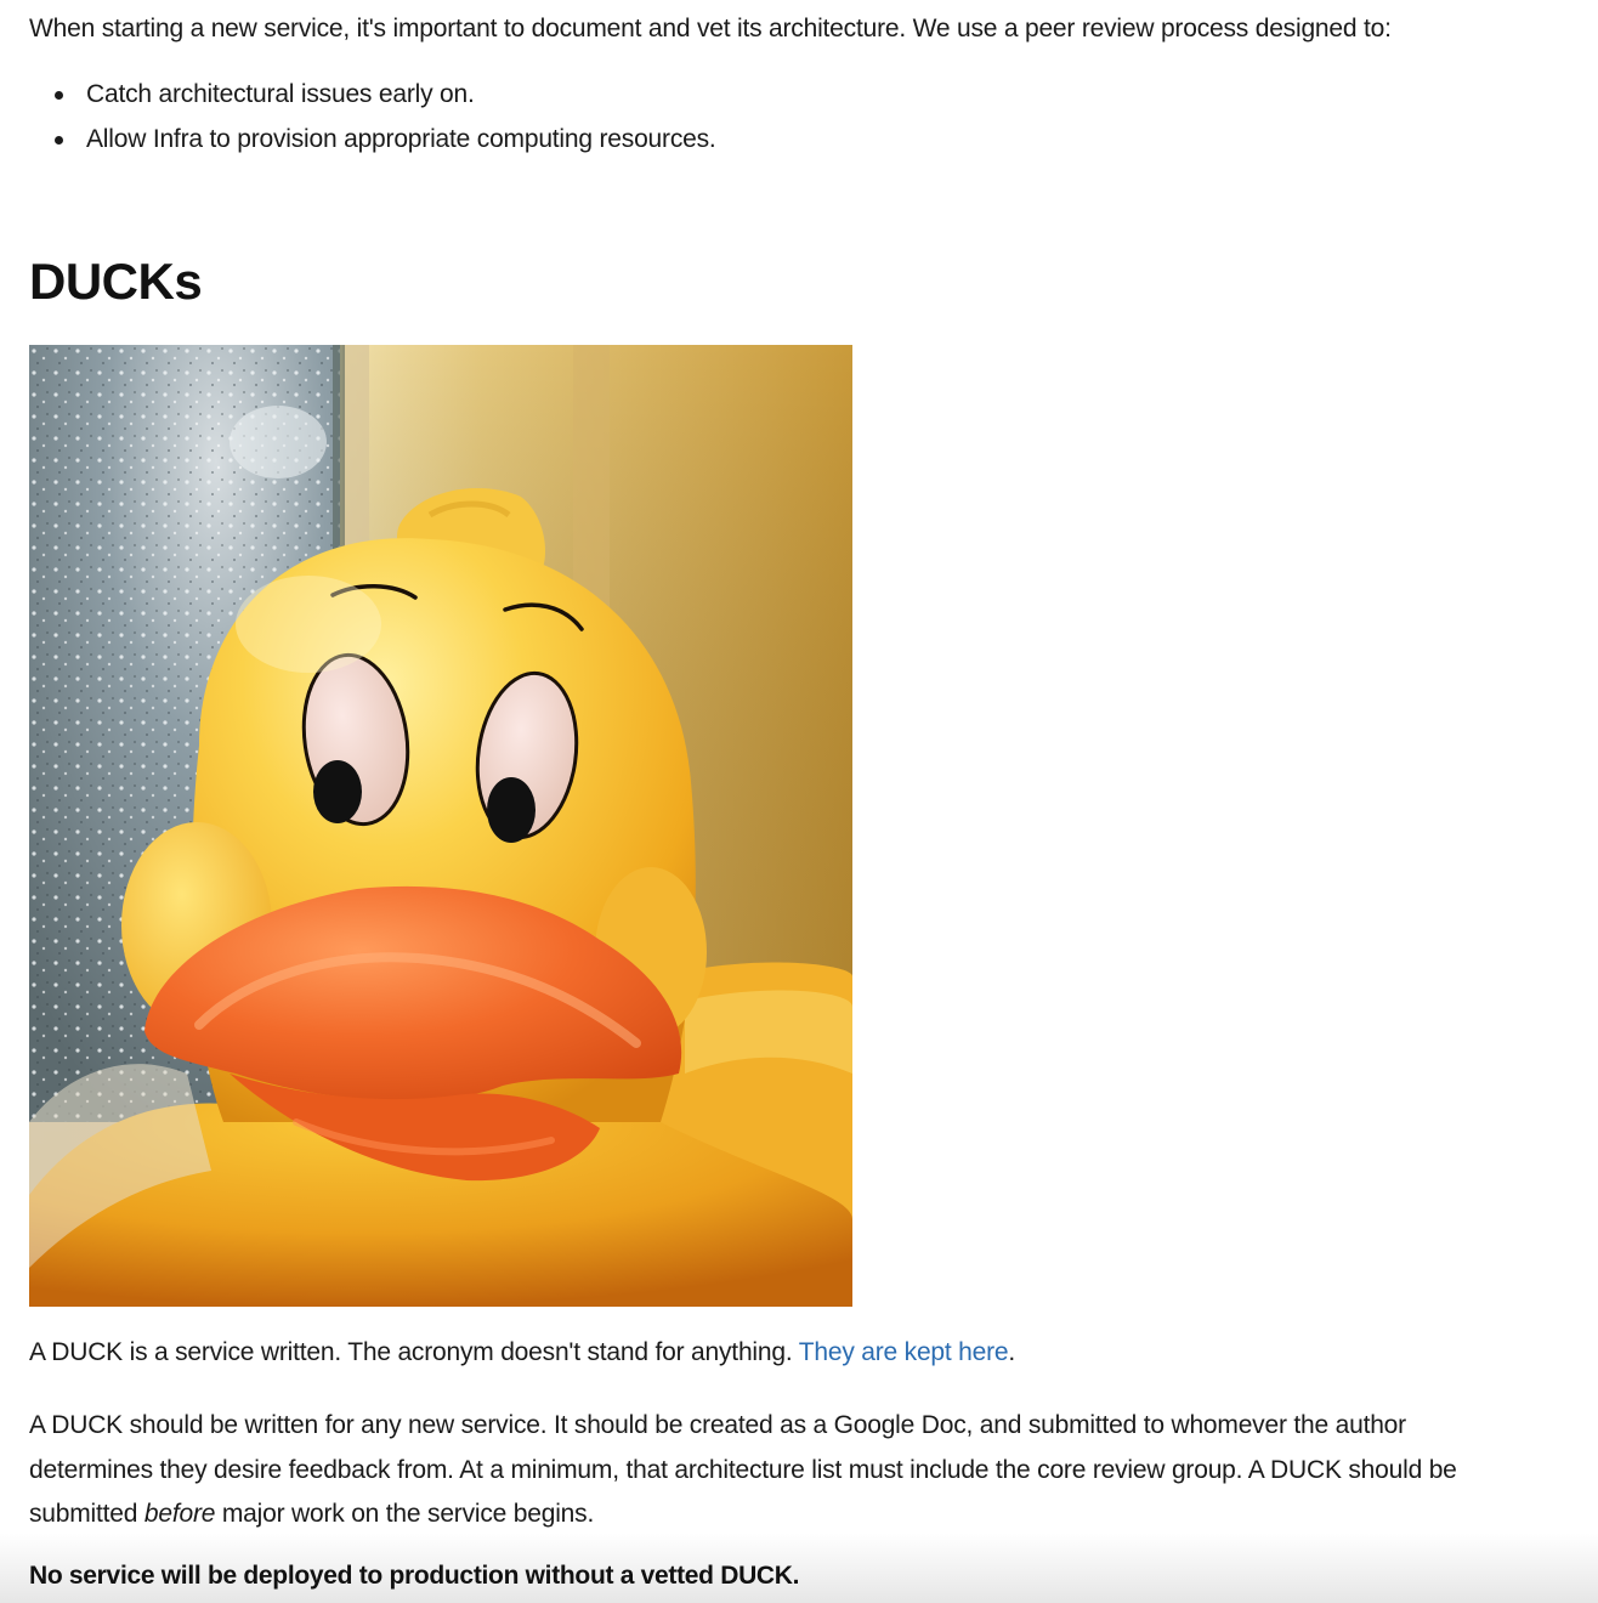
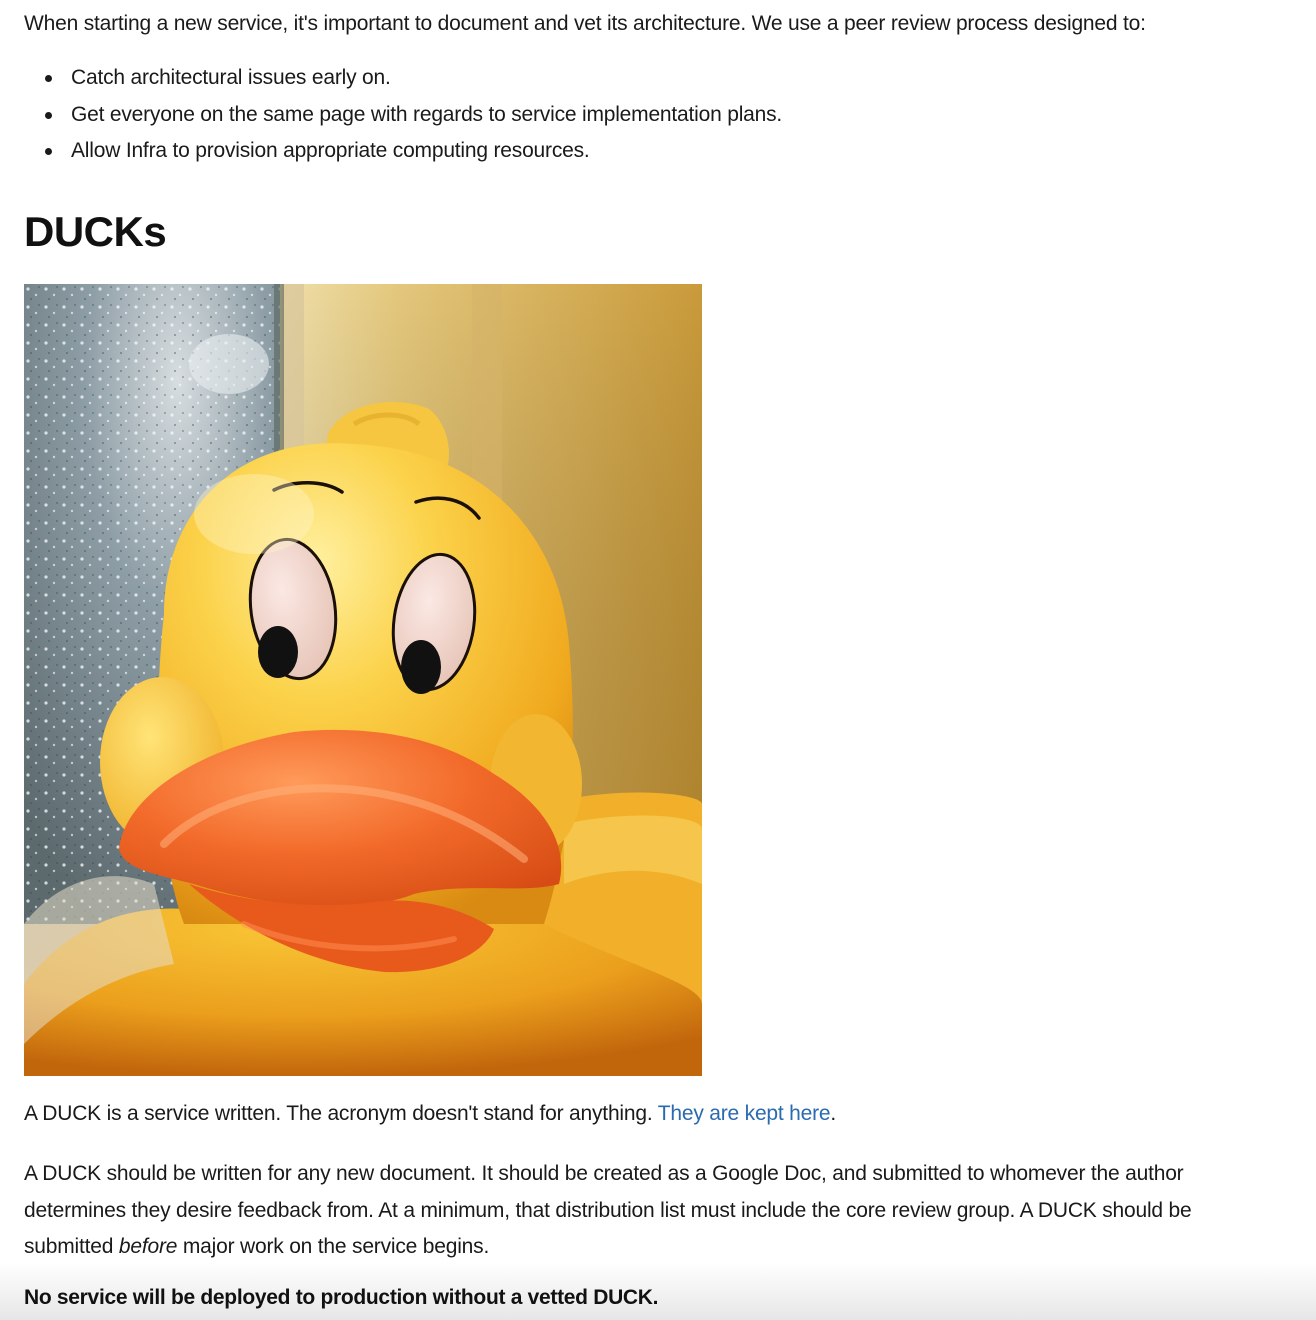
  When starting a new service, it's important to document and vet its architecture. We use a peer review process designed to:
  Catch architectural issues early on.
+ Get everyone on the same page with regards to service implementation plans.
  Allow Infra to provision appropriate computing resources.
  DUCKs
  A DUCK is a service written. The acronym doesn't stand for anything. They are kept here.
- A DUCK should be written for any new service. It should be created as a Google Doc, and submitted to whomever the author
+ A DUCK should be written for any new document. It should be created as a Google Doc, and submitted to whomever the author
- determines they desire feedback from. At a minimum, that architecture list must include the core review group. A DUCK should be
+ determines they desire feedback from. At a minimum, that distribution list must include the core review group. A DUCK should be
  submitted before major work on the service begins.
  No service will be deployed to production without a vetted DUCK.
